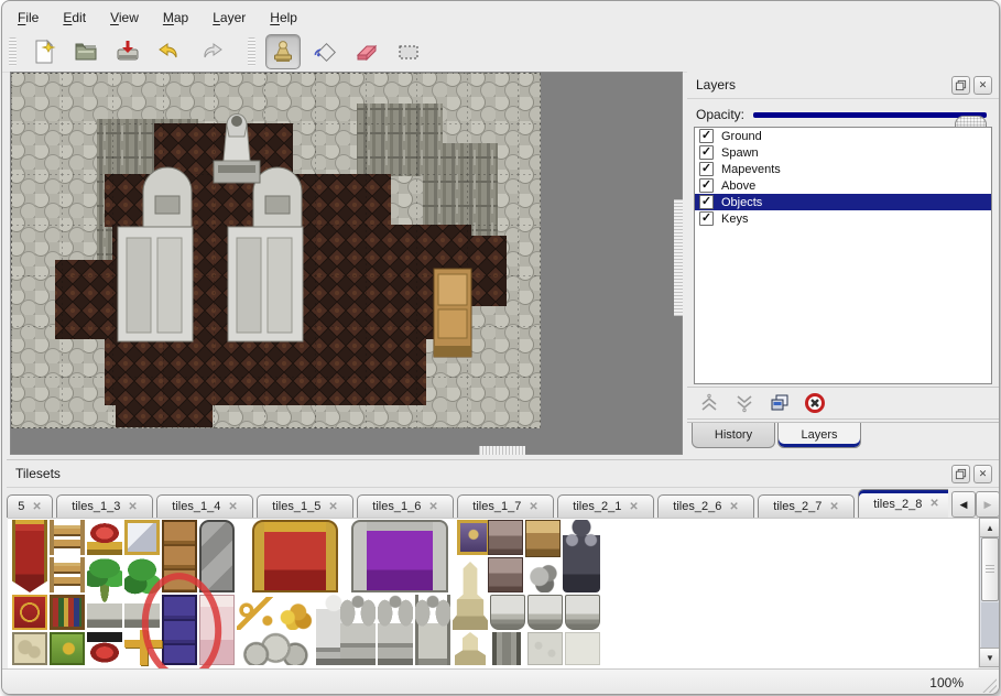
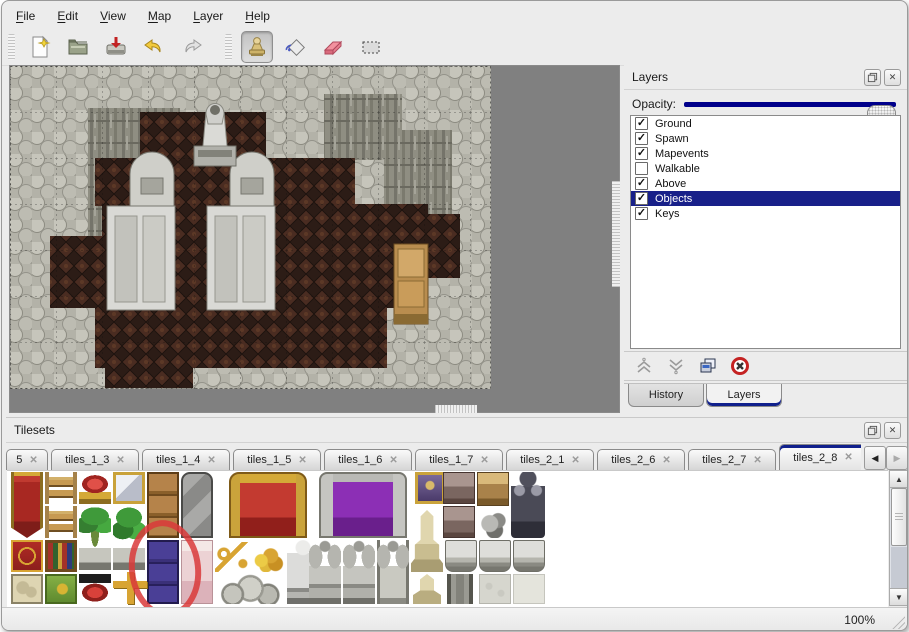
  File
  Edit
  View
  Map
  Layer
  Help
  Layers
  ✕
  Opacity:
  ✓
  Ground
  ✓
  Spawn
  ✓
  Mapevents
+ Walkable
  ✓
  Above
  ✓
  Objects
  ✓
  Keys
  History
  Layers
  Tilesets
  ✕
  5
  ✕
  tiles_1_3
  ✕
  tiles_1_4
  ✕
  tiles_1_5
  ✕
  tiles_1_6
  ✕
  tiles_1_7
  ✕
  tiles_2_1
  ✕
  tiles_2_6
  ✕
  tiles_2_7
  ✕
  tiles_2_8
  ✕
  ◀
  ▶
  ▲
  ▼
  100%
